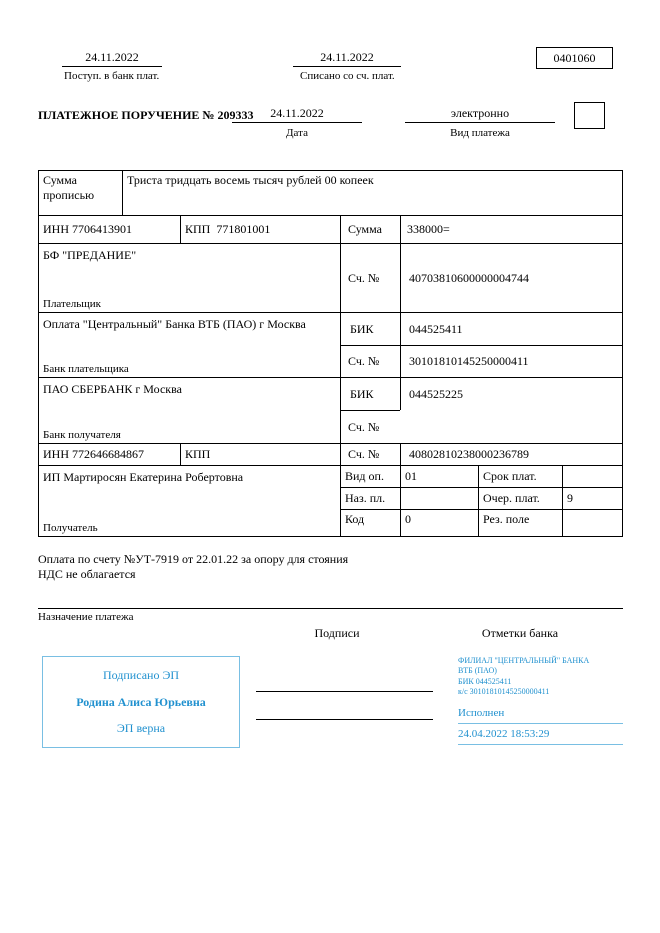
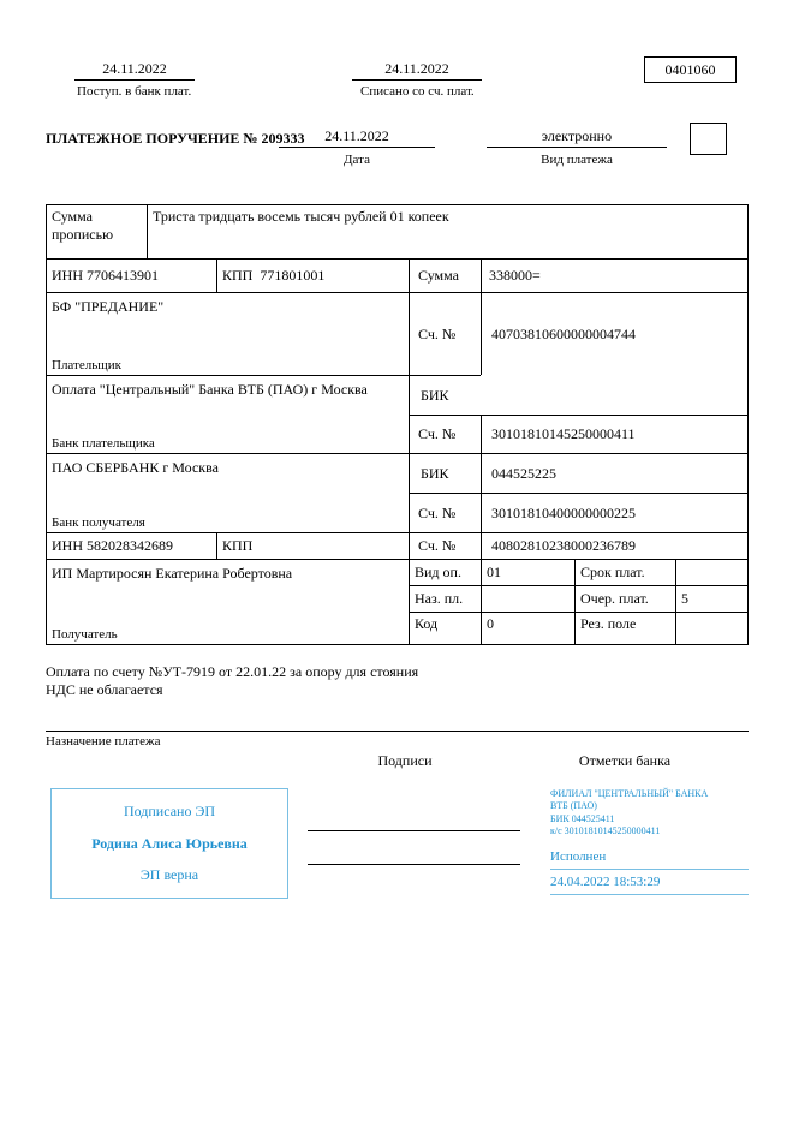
  24.11.2022
  Поступ. в банк плат.
  24.11.2022
  Списано со сч. плат.
  0401060
  ПЛАТЕЖНОЕ ПОРУЧЕНИЕ № 209333
  24.11.2022
  Дата
  электронно
  Вид платежа
  Сумма прописью
- Триста тридцать восемь тысяч рублей 00 копеек
+ Триста тридцать восемь тысяч рублей 01 копеек
  ИНН 7706413901
  КПП 771801001
  Сумма
  338000=
  БФ "ПРЕДАНИЕ"
  Плательщик
  Сч. №
  40703810600000004744
  Оплата "Центральный" Банка ВТБ (ПАО) г Москва
  Банк плательщика
  БИК
- 044525411
  Сч. №
  30101810145250000411
  ПАО СБЕРБАНК г Москва
  Банк получателя
  БИК
  044525225
  Сч. №
+ 30101810400000000225
- ИНН 772646684867
+ ИНН 582028342689
  КПП
  Сч. №
  40802810238000236789
  ИП Мартиросян Екатерина Робертовна
  Получатель
  Вид оп.
  01
  Срок плат.
  Наз. пл.
  Очер. плат.
- 9
+ 5
  Код
  0
  Рез. поле
  Оплата по счету №УТ-7919 от 22.01.22 за опору для стояния
  НДС не облагается
  Назначение платежа
  Подписи
  Отметки банка
  Подписано ЭП
  Родина Алиса Юрьевна
  ЭП верна
  ФИЛИАЛ "ЦЕНТРАЛЬНЫЙ" БАНКА
  ВТБ (ПАО)
  БИК 044525411
  к/с 30101810145250000411
  Исполнен
  24.04.2022 18:53:29
